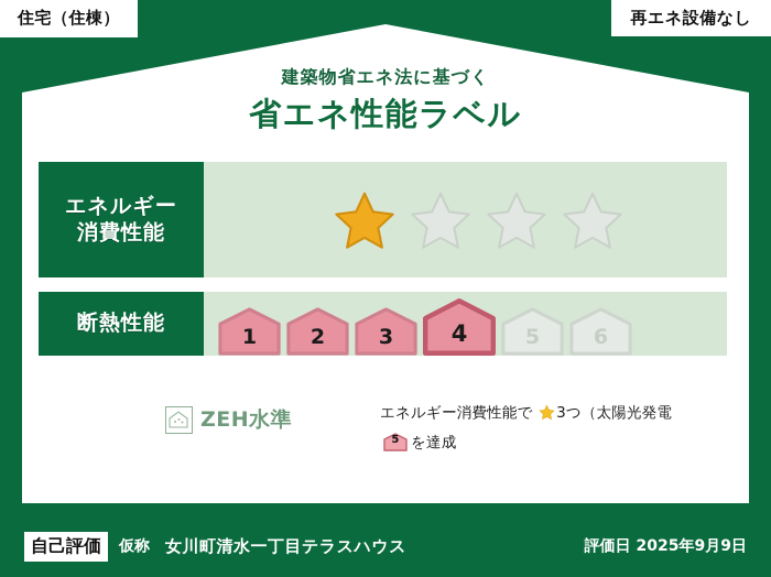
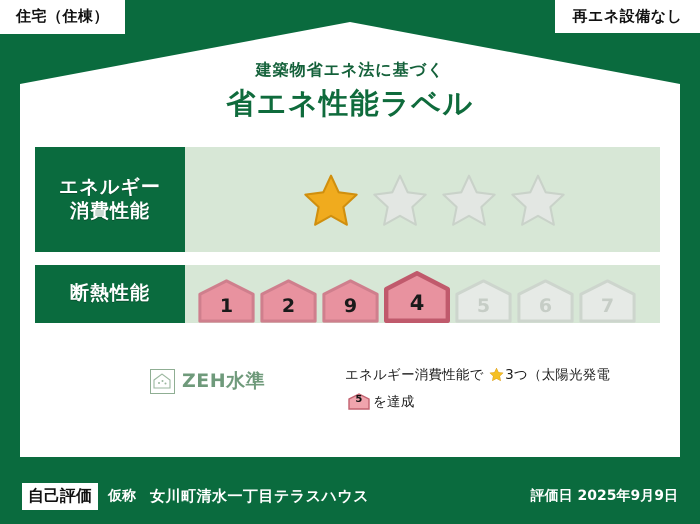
  住宅（住棟）
  再エネ設備なし
  建築物省エネ法に基づく
  省エネ性能ラベル
  エネルギー
  消費性能
  断熱性能
  1
  2
- 3
+ 9
  4
  5
  6
+ 7
  ZEH水準
  エネルギー消費性能で 3つ（太陽光発電
  5
  を達成
  自己評価
  仮称
  女川町清水一丁目テラスハウス
  評価日 2025年9月9日
